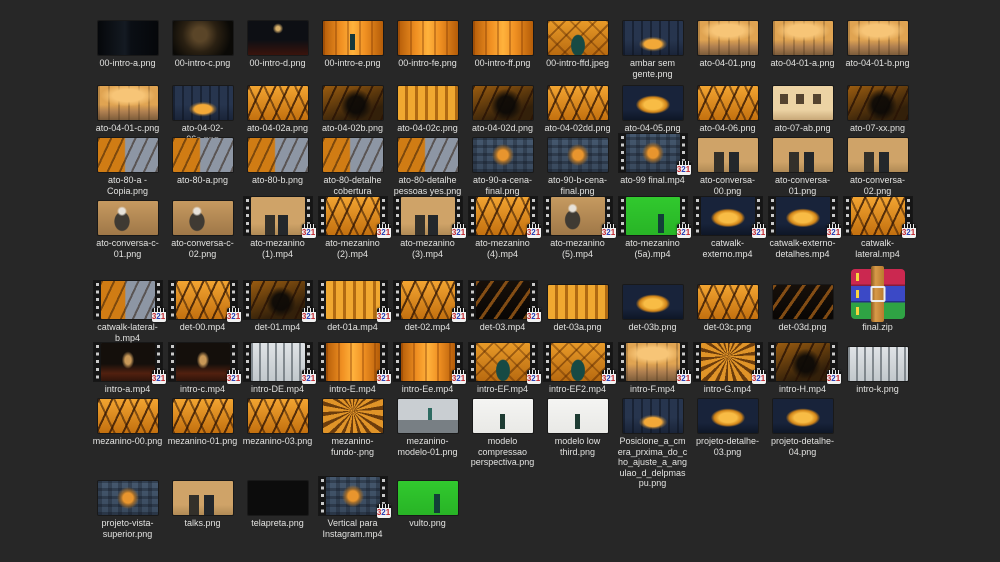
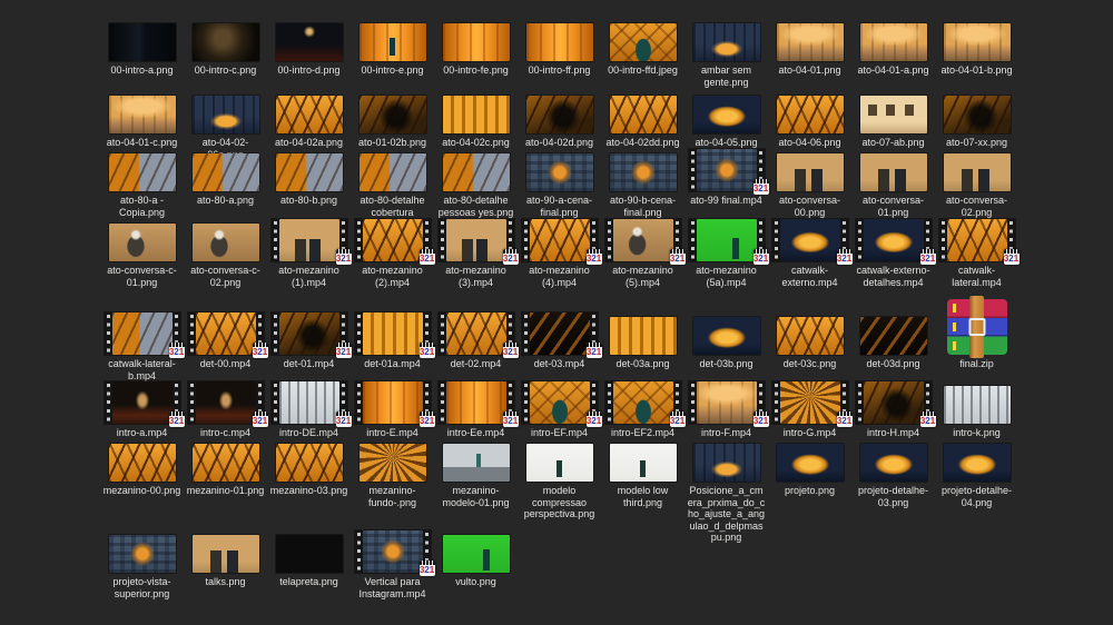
  00-intro-a.png
  00-intro-c.png
  00-intro-d.png
  00-intro-e.png
  00-intro-fe.png
  00-intro-ff.png
  00-intro-ffd.jpeg
  ambar sem gente.png
  ato-04-01.png
  ato-04-01-a.png
  ato-04-01-b.png
  ato-04-01-c.png
  ato-04-02a.png
- ato-04-02b.png
+ ato-01-02b.png
  ato-04-02c.png
  ato-04-02d.png
  ato-04-02dd.png
  ato-04-05.png
  ato-04-06.png
  ato-07-ab.png
  ato-07-xx.png
  ato-80-a - Copia.png
  ato-80-a.png
  ato-80-b.png
  ato-80-detalhe cobertura
  ato-80-detalhe pessoas yes.png
  ato-90-a-cena-final.png
  ato-90-b-cena-final.png
  321
  ato-99 final.mp4
  ato-conversa-00.png
  ato-conversa-01.png
  ato-conversa-02.png
  ato-conversa-c-01.png
  ato-conversa-c-02.png
  321
  ato-mezanino (1).mp4
  321
  ato-mezanino (2).mp4
  321
  ato-mezanino (3).mp4
  321
  ato-mezanino (4).mp4
  321
  ato-mezanino (5).mp4
  321
  ato-mezanino (5a).mp4
  321
  catwalk-externo.mp4
  321
  catwalk-externo-detalhes.mp4
  321
  catwalk-lateral.mp4
  321
  catwalk-lateral-b.mp4
  321
  det-00.mp4
  321
  det-01.mp4
  321
  det-01a.mp4
  321
  det-02.mp4
  321
  det-03.mp4
  det-03a.png
  det-03b.png
  det-03c.png
  det-03d.png
  final.zip
  321
  intro-a.mp4
  321
  intro-c.mp4
  321
  intro-DE.mp4
  321
  intro-E.mp4
  321
  intro-Ee.mp4
  321
  intro-EF.mp4
  321
  intro-EF2.mp4
  321
  intro-F.mp4
  321
  intro-G.mp4
  321
  intro-H.mp4
  intro-k.png
  mezanino-00.png
  mezanino-01.png
  mezanino-03.png
  mezanino-fundo-.png
  mezanino-modelo-01.png
  modelo compressao perspectiva.png
  modelo low third.png
  Posicione_a_cmera_prxima_do_cho_ajuste_a_angulao_d_delpmaspu.png
+ projeto.png
  projeto-detalhe-03.png
  projeto-detalhe-04.png
  projeto-vista-superior.png
  talks.png
  telapreta.png
  321
  Vertical para Instagram.mp4
  vulto.png
